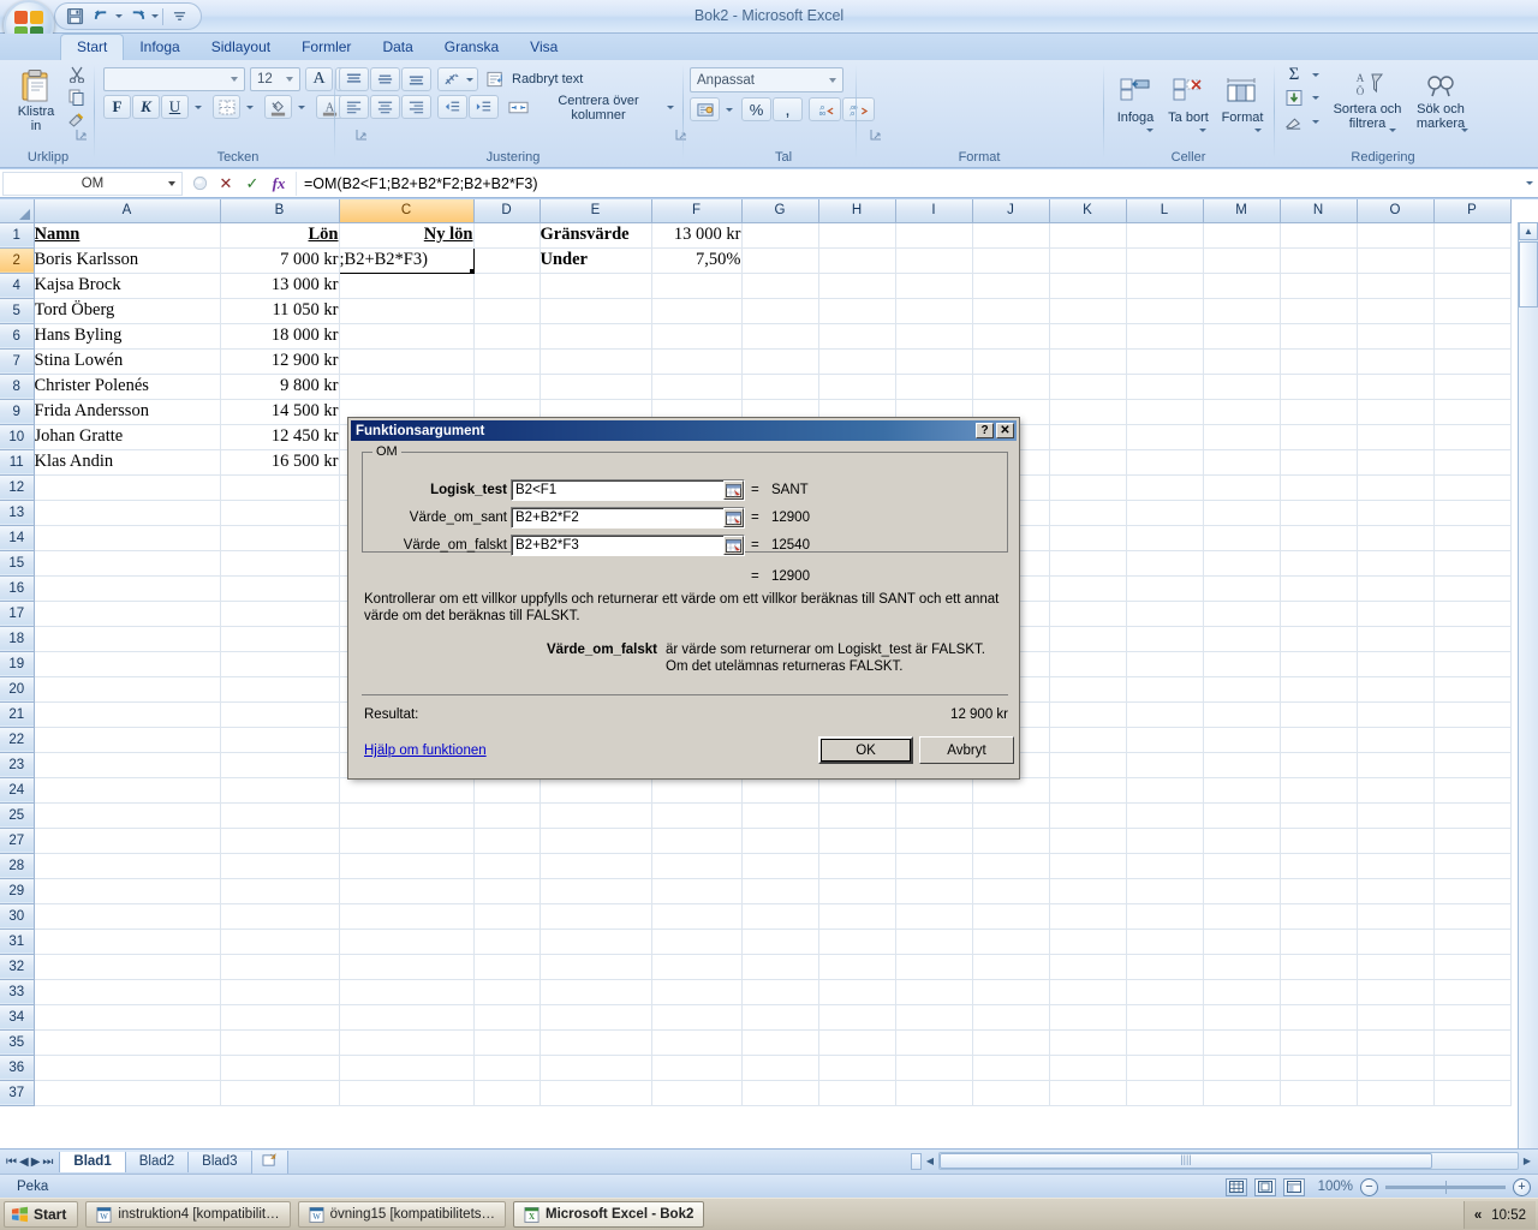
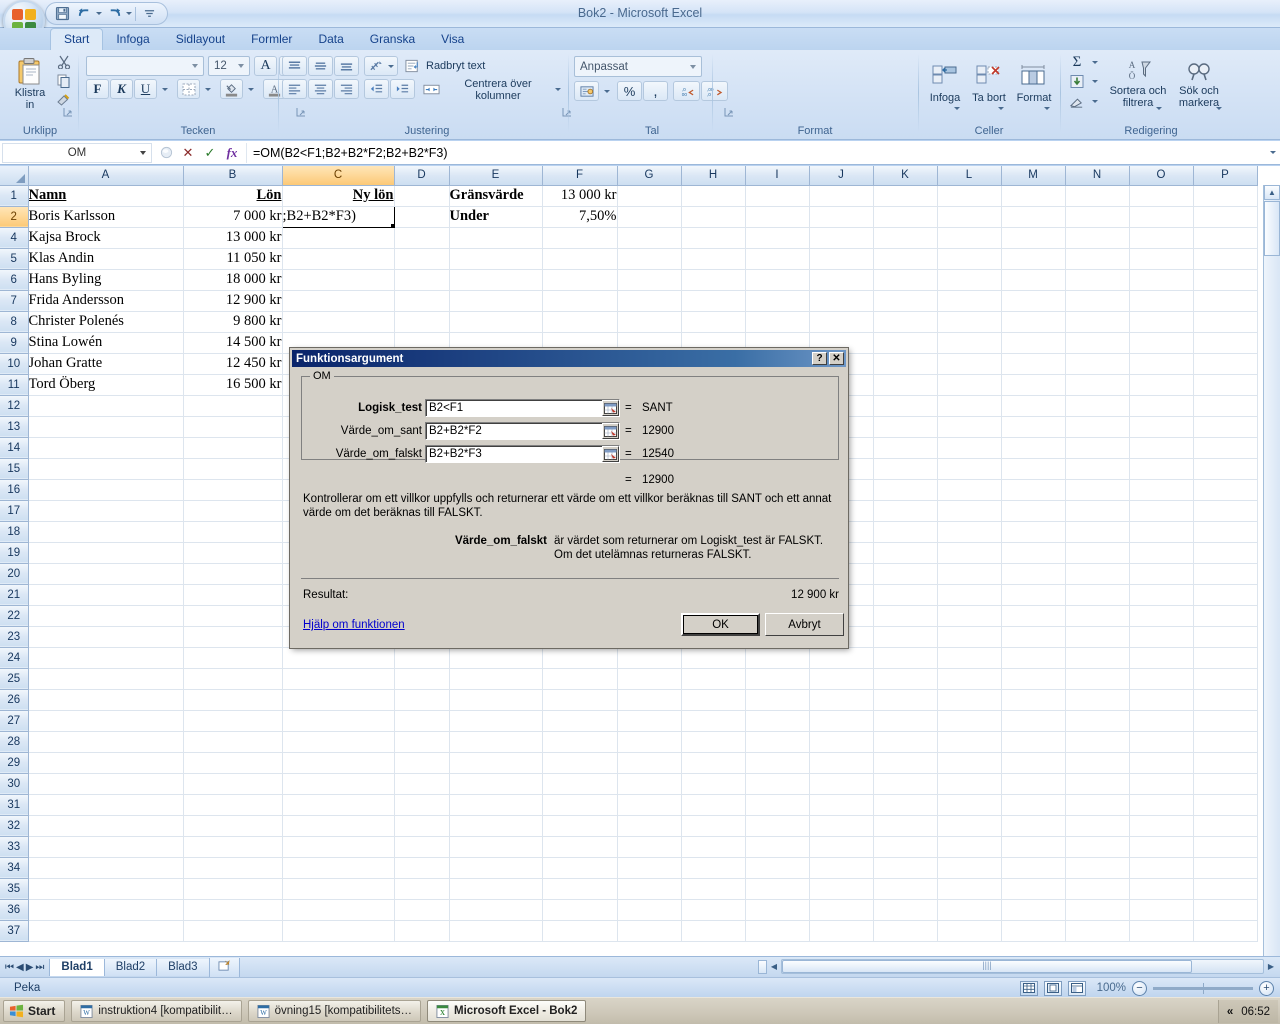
  Bok2 - Microsoft Excel
  Start
  Infoga
  Sidlayout
  Formler
  Data
  Granska
  Visa
  Klistra in
  Urklipp
  12
  A
  F
  K
  U
  A
  Tecken
  Radbryt text
  Centrera över kolumner
  Justering
  Anpassat
  %
  ,
  Tal
  Format
  Infoga
  Ta bort
  Format
  Celler
  Σ
  A
  Ö
  Sortera och filtrera
  Sök och markera
  Redigering
  OM
  ✕
  ✓
  fx
  =OM(B2<F1;B2+B2*F2;B2+B2*F3)
  	A	B	C	D	E	F	G	H	I	J	K	L	M	N	O	P
  1	Namn	Lön	Ny lön		Gränsvärde	13 000 kr
  2	Boris Karlsson	7 000 kr	;B2+B2*F3)		Under	7,50%
  4	Kajsa Brock	13 000 kr
- 5	Tord Öberg	11 050 kr
+ 5	Klas Andin	11 050 kr
  6	Hans Byling	18 000 kr
- 7	Stina Lowén	12 900 kr
+ 7	Frida Andersson	12 900 kr
  8	Christer Polenés	9 800 kr
- 9	Frida Andersson	14 500 kr
+ 9	Stina Lowén	14 500 kr
  10	Johan Gratte	12 450 kr
- 11	Klas Andin	16 500 kr
+ 11	Tord Öberg	16 500 kr
  12
  13
  14
  15
  16
  17
  18
  19
  20
  21
  22
  23
  24
  25
+ 26
  27
  28
  29
  30
  31
  32
  33
  34
  35
  36
  37
  ▲
  ⏮
  ◀
  ▶
  ⏭
  Blad1
  Blad2
  Blad3
  ◀
  ▶
  Peka
  100%
  −
  +
  Funktionsargument
  ?
  ✕
  OM
  Logisk_test
  B2<F1
  =
  SANT
  Värde_om_sant
  B2+B2*F2
  =
  12900
  Värde_om_falskt
  B2+B2*F3
  =
  12540
  =
  12900
  Kontrollerar om ett villkor uppfylls och returnerar ett värde om ett villkor beräknas till SANT och ett annat värde om det beräknas till FALSKT.
  Värde_om_falskt
- är värde som returnerar om Logiskt_test är FALSKT. Om det utelämnas returneras FALSKT.
+ är värdet som returnerar om Logiskt_test är FALSKT. Om det utelämnas returneras FALSKT.
  Resultat:
  12 900 kr
  Hjälp om funktionen
  OK
  Avbryt
  Start
  W
  instruktion4 [kompatibilit…
  W
  övning15 [kompatibilitets…
  X
  Microsoft Excel - Bok2
  «
- 10:52
+ 06:52
